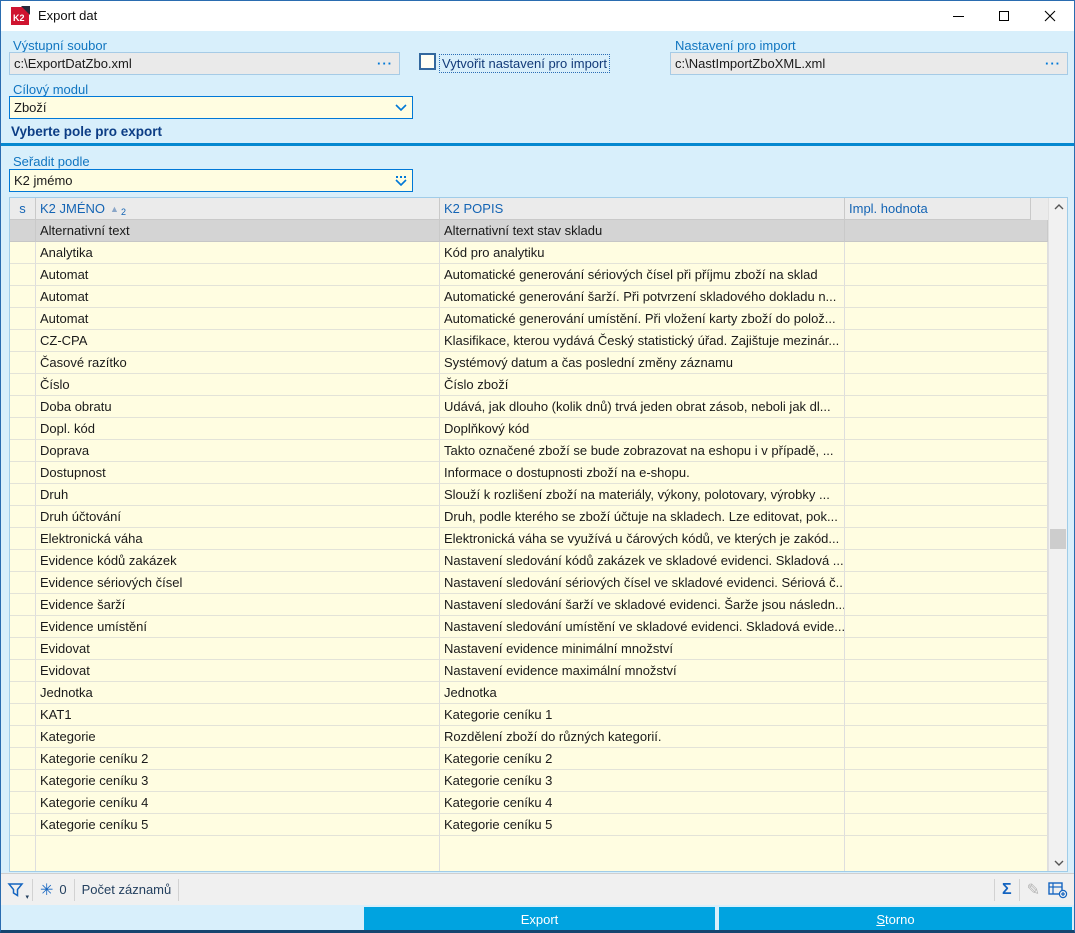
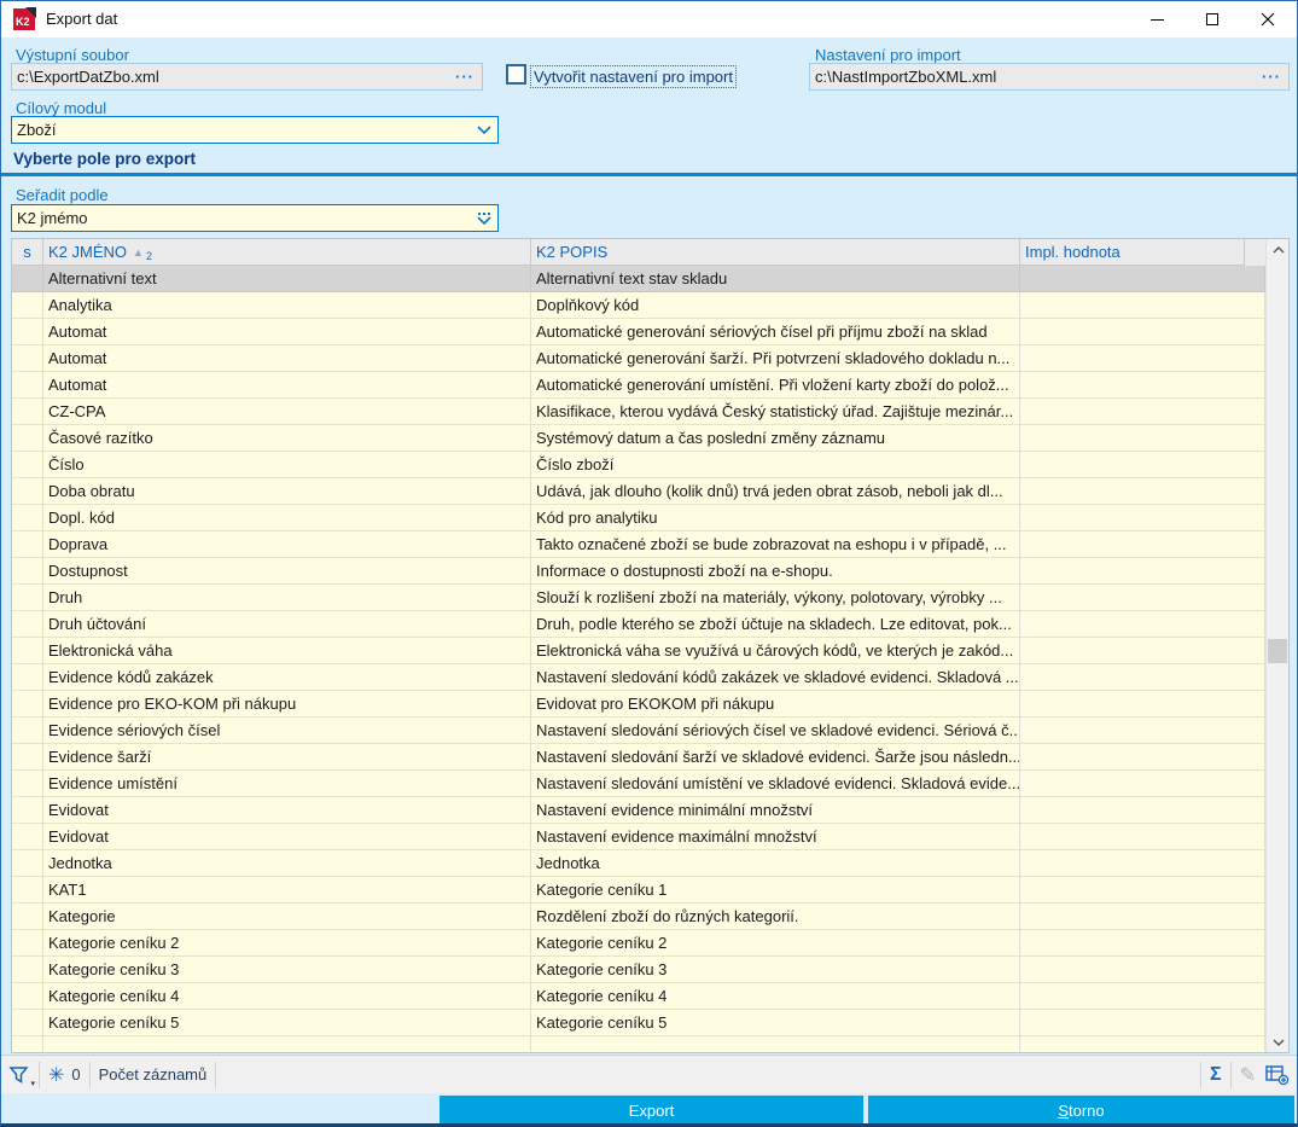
  K2
  Export dat
  Výstupní soubor
  c:\ExportDatZbo.xml
  ···
  Vytvořit nastavení pro import
  Nastavení pro import
  c:\NastImportZboXML.xml
  ···
  Cílový modul
  Zboží
  Vyberte pole pro export
  Seřadit podle
  K2 jmémo
  s
  K2 JMÉNO
  ▲
  2
  K2 POPIS
  Impl. hodnota
  Alternativní text
  Alternativní text stav skladu
  Analytika
- Kód pro analytiku
+ Doplňkový kód
  Automat
  Automatické generování sériových čísel při příjmu zboží na sklad
  Automat
  Automatické generování šarží. Při potvrzení skladového dokladu n...
  Automat
  Automatické generování umístění. Při vložení karty zboží do polož...
  CZ-CPA
  Klasifikace, kterou vydává Český statistický úřad. Zajištuje mezinár...
  Časové razítko
  Systémový datum a čas poslední změny záznamu
  Číslo
  Číslo zboží
  Doba obratu
  Udává, jak dlouho (kolik dnů) trvá jeden obrat zásob, neboli jak dl...
  Dopl. kód
- Doplňkový kód
+ Kód pro analytiku
  Doprava
  Takto označené zboží se bude zobrazovat na eshopu i v případě, ...
  Dostupnost
  Informace o dostupnosti zboží na e-shopu.
  Druh
  Slouží k rozlišení zboží na materiály, výkony, polotovary, výrobky ...
  Druh účtování
  Druh, podle kterého se zboží účtuje na skladech. Lze editovat, pok...
  Elektronická váha
  Elektronická váha se využívá u čárových kódů, ve kterých je zakód...
  Evidence kódů zakázek
  Nastavení sledování kódů zakázek ve skladové evidenci. Skladová ...
+ Evidence pro EKO-KOM při nákupu
+ Evidovat pro EKOKOM při nákupu
  Evidence sériových čísel
  Nastavení sledování sériových čísel ve skladové evidenci. Sériová č...
  Evidence šarží
  Nastavení sledování šarží ve skladové evidenci. Šarže jsou následn...
  Evidence umístění
  Nastavení sledování umístění ve skladové evidenci. Skladová evide...
  Evidovat
  Nastavení evidence minimální množství
  Evidovat
  Nastavení evidence maximální množství
  Jednotka
  Jednotka
  KAT1
  Kategorie ceníku 1
  Kategorie
  Rozdělení zboží do různých kategorií.
  Kategorie ceníku 2
  Kategorie ceníku 2
  Kategorie ceníku 3
  Kategorie ceníku 3
  Kategorie ceníku 4
  Kategorie ceníku 4
  Kategorie ceníku 5
  Kategorie ceníku 5
  ✳
  0
  Počet záznamů
  Σ
  ✎
  Export
  Storno
